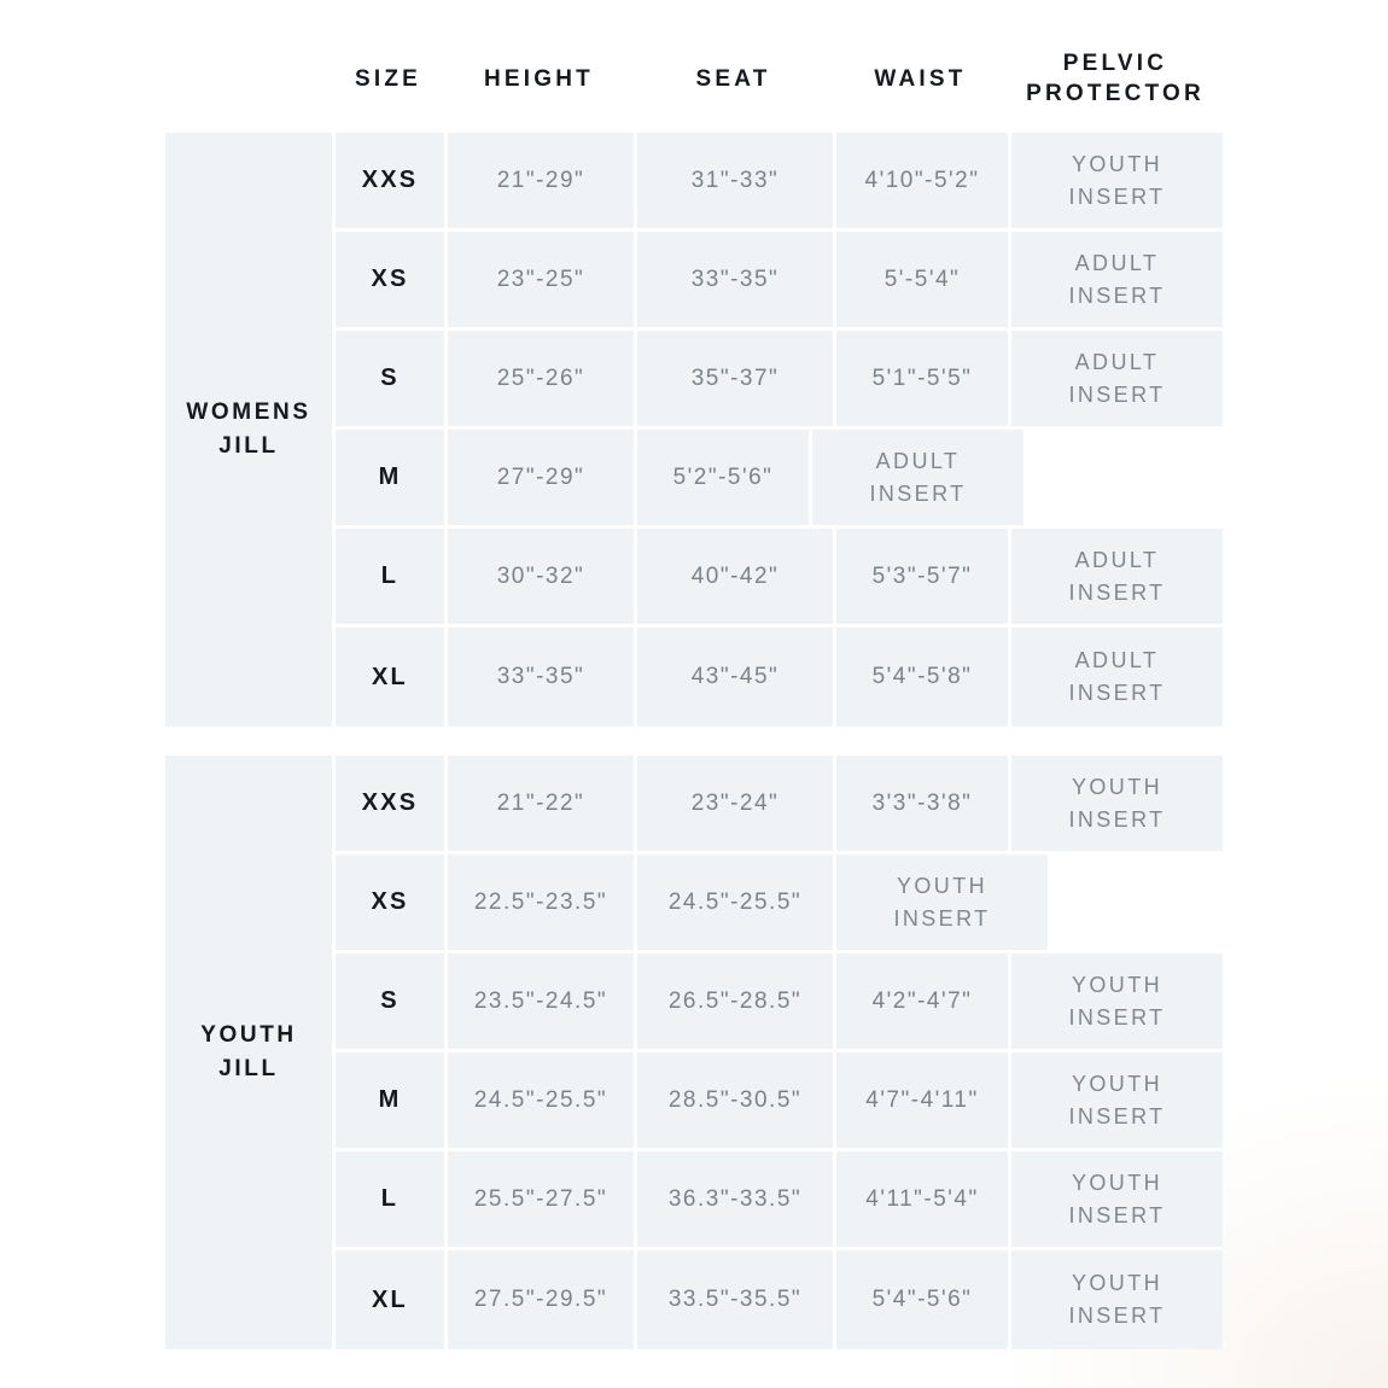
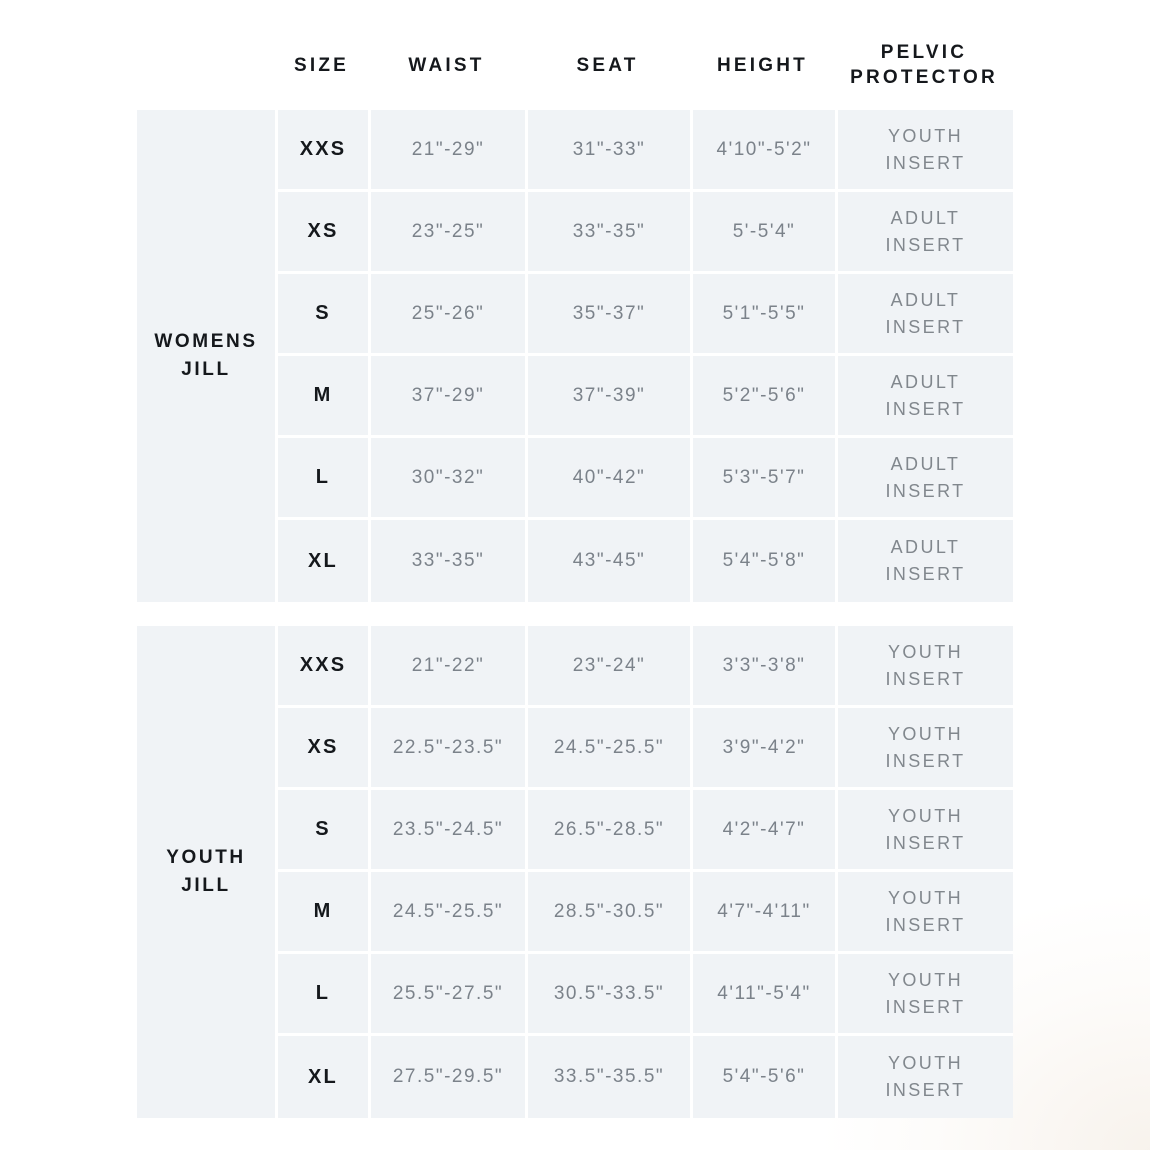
  SIZE
- HEIGHT
+ WAIST
  SEAT
- WAIST
+ HEIGHT
  PELVIC
  PROTECTOR
  WOMENS
  JILL
  XXS
  21"-29"
  31"-33"
  4'10"-5'2"
  YOUTH
  INSERT
  XS
  23"-25"
  33"-35"
  5'-5'4"
  ADULT
  INSERT
  S
  25"-26"
  35"-37"
  5'1"-5'5"
  ADULT
  INSERT
  M
- 27"-29"
+ 37"-29"
+ 37"-39"
  5'2"-5'6"
  ADULT
  INSERT
  L
  30"-32"
  40"-42"
  5'3"-5'7"
  ADULT
  INSERT
  XL
  33"-35"
  43"-45"
  5'4"-5'8"
  ADULT
  INSERT
  YOUTH
  JILL
  XXS
  21"-22"
  23"-24"
  3'3"-3'8"
  YOUTH
  INSERT
  XS
  22.5"-23.5"
  24.5"-25.5"
+ 3'9"-4'2"
  YOUTH
  INSERT
  S
  23.5"-24.5"
  26.5"-28.5"
  4'2"-4'7"
  YOUTH
  INSERT
  M
  24.5"-25.5"
  28.5"-30.5"
  4'7"-4'11"
  YOUTH
  INSERT
  L
  25.5"-27.5"
- 36.3"-33.5"
+ 30.5"-33.5"
  4'11"-5'4"
  YOUTH
  INSERT
  XL
  27.5"-29.5"
  33.5"-35.5"
  5'4"-5'6"
  YOUTH
  INSERT
